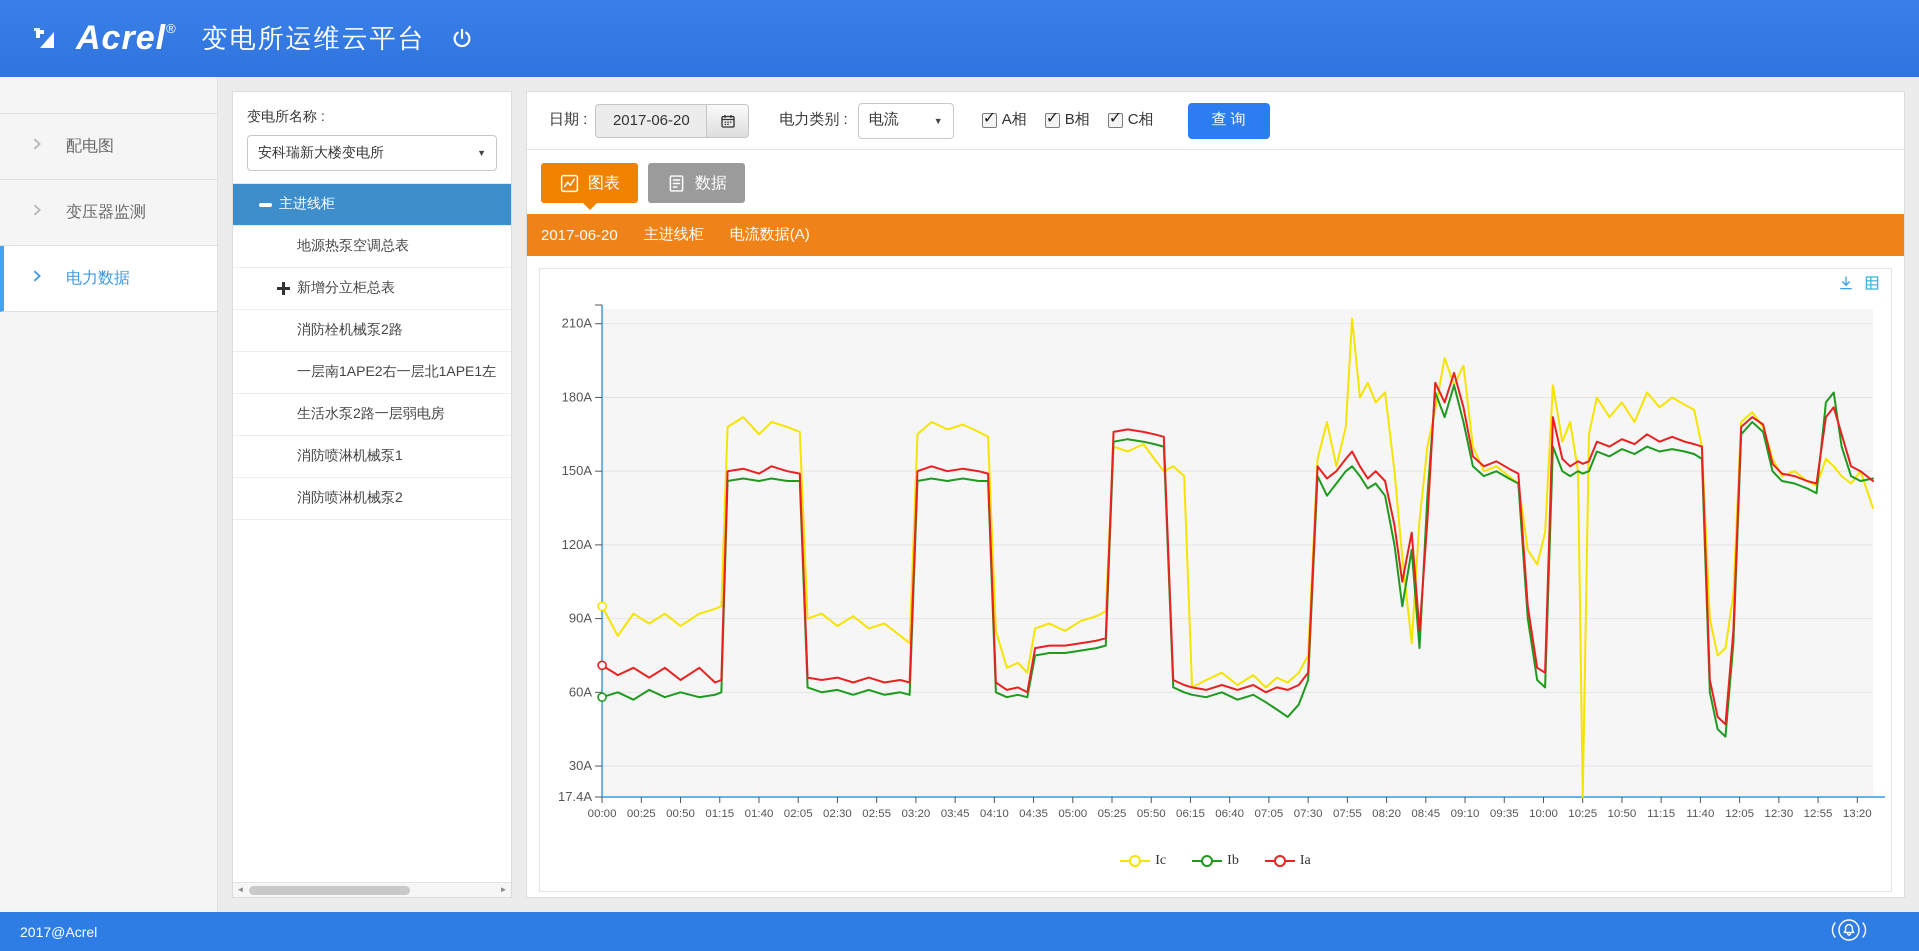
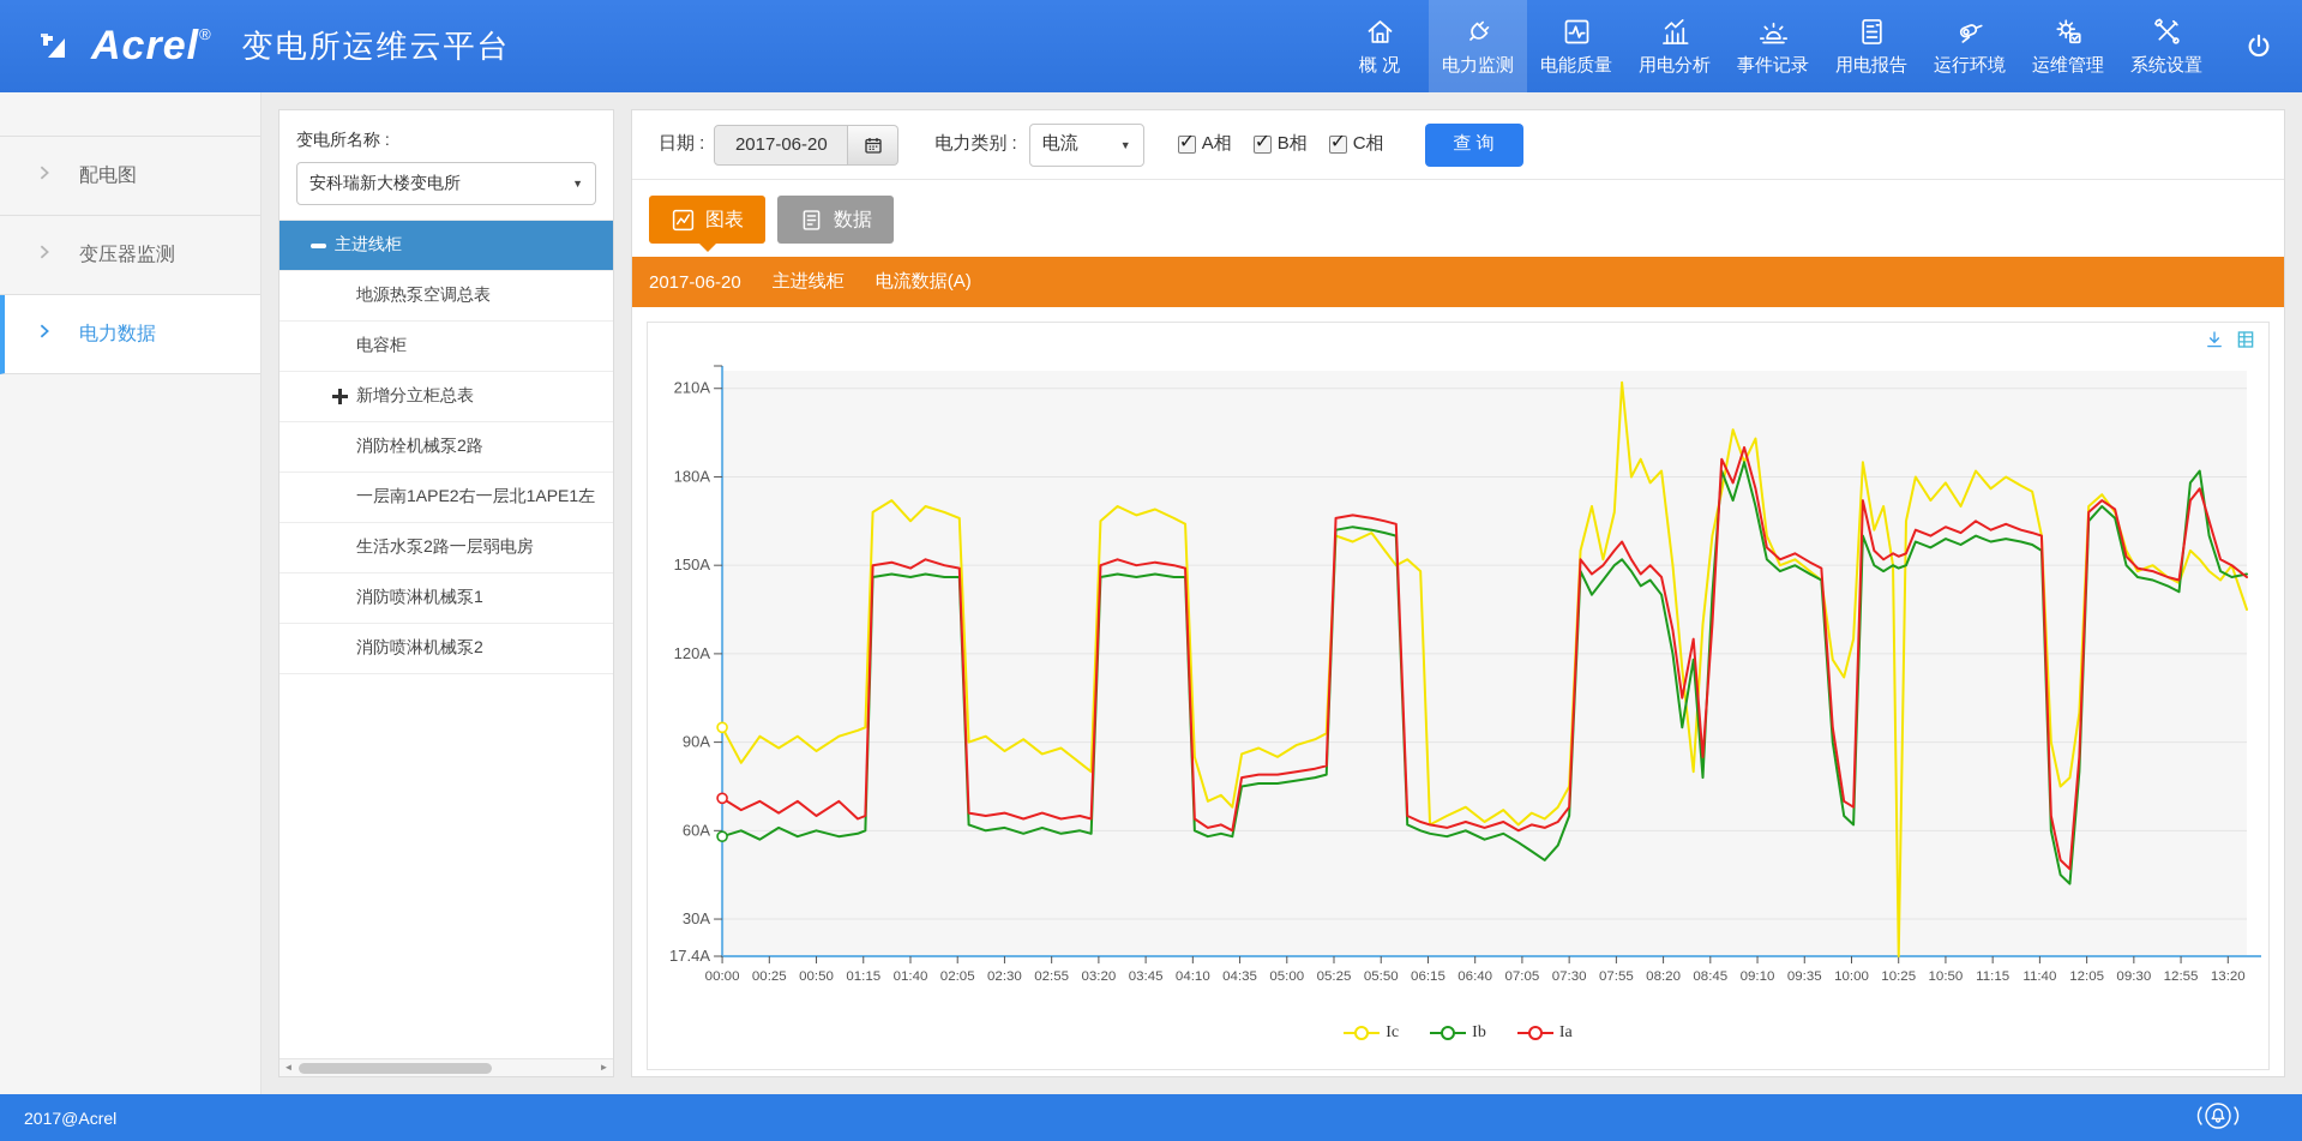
  Acrel
  ®
  变电所运维云平台
+ 概 况
+ 电力监测
+ 电能质量
+ 用电分析
+ 事件记录
+ 用电报告
+ 运行环境
+ 运维管理
+ 系统设置
  配电图
  变压器监测
  电力数据
  变电所名称 :
  安科瑞新大楼变电所
  ▼
  主进线柜
  地源热泵空调总表
+ 电容柜
  新增分立柜总表
  消防栓机械泵2路
  一层南1APE2右一层北1APE1左
  生活水泵2路一层弱电房
  消防喷淋机械泵1
  消防喷淋机械泵2
  ◄
  ►
  日期 :
  2017-06-20
  电力类别 :
  电流
  ▼
  ✓
  A相
  ✓
  B相
  ✓
  C相
  查 询
  图表
  数据
  2017-06-20
  主进线柜
  电流数据(A)
  17.4A
  30A
  60A
  90A
  120A
  150A
  180A
  210A
  00:00
  00:25
  00:50
  01:15
  01:40
  02:05
  02:30
  02:55
  03:20
  03:45
  04:10
  04:35
  05:00
  05:25
  05:50
  06:15
  06:40
  07:05
  07:30
  07:55
  08:20
  08:45
  09:10
  09:35
  10:00
  10:25
  10:50
  11:15
  11:40
  12:05
- 12:30
+ 09:30
  12:55
  13:20
  Ic
  Ib
  Ia
  2017@Acrel
